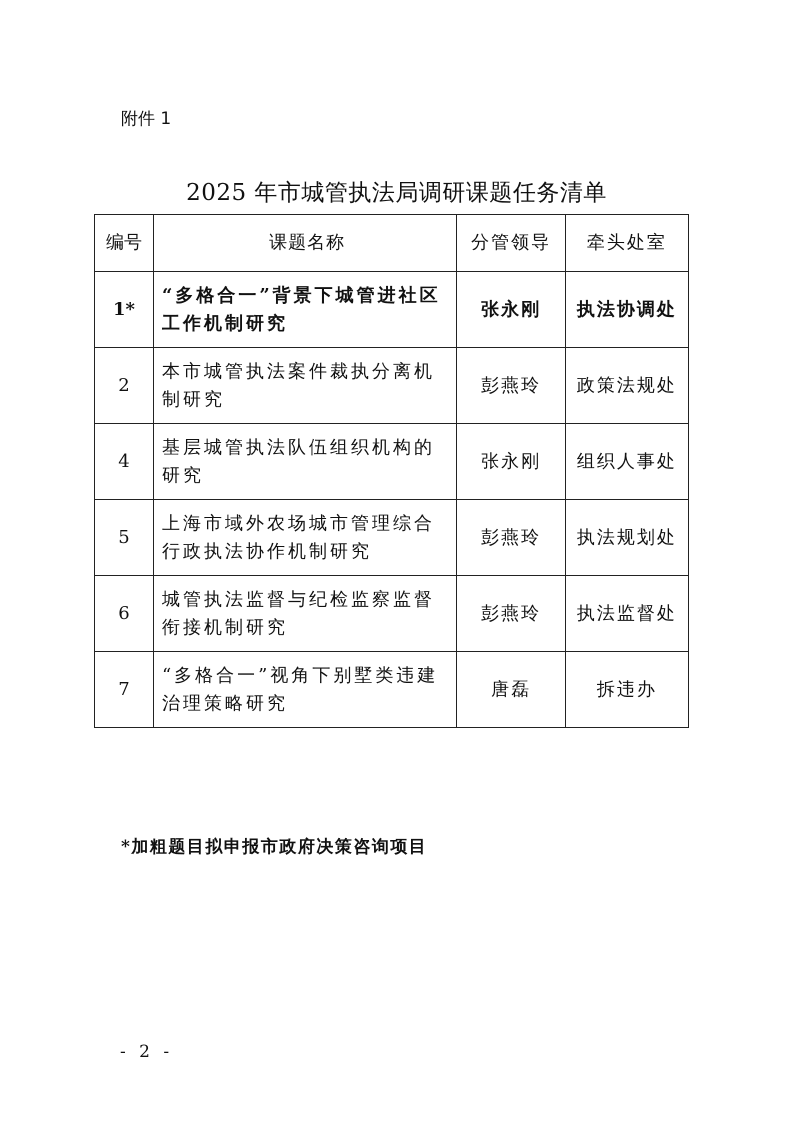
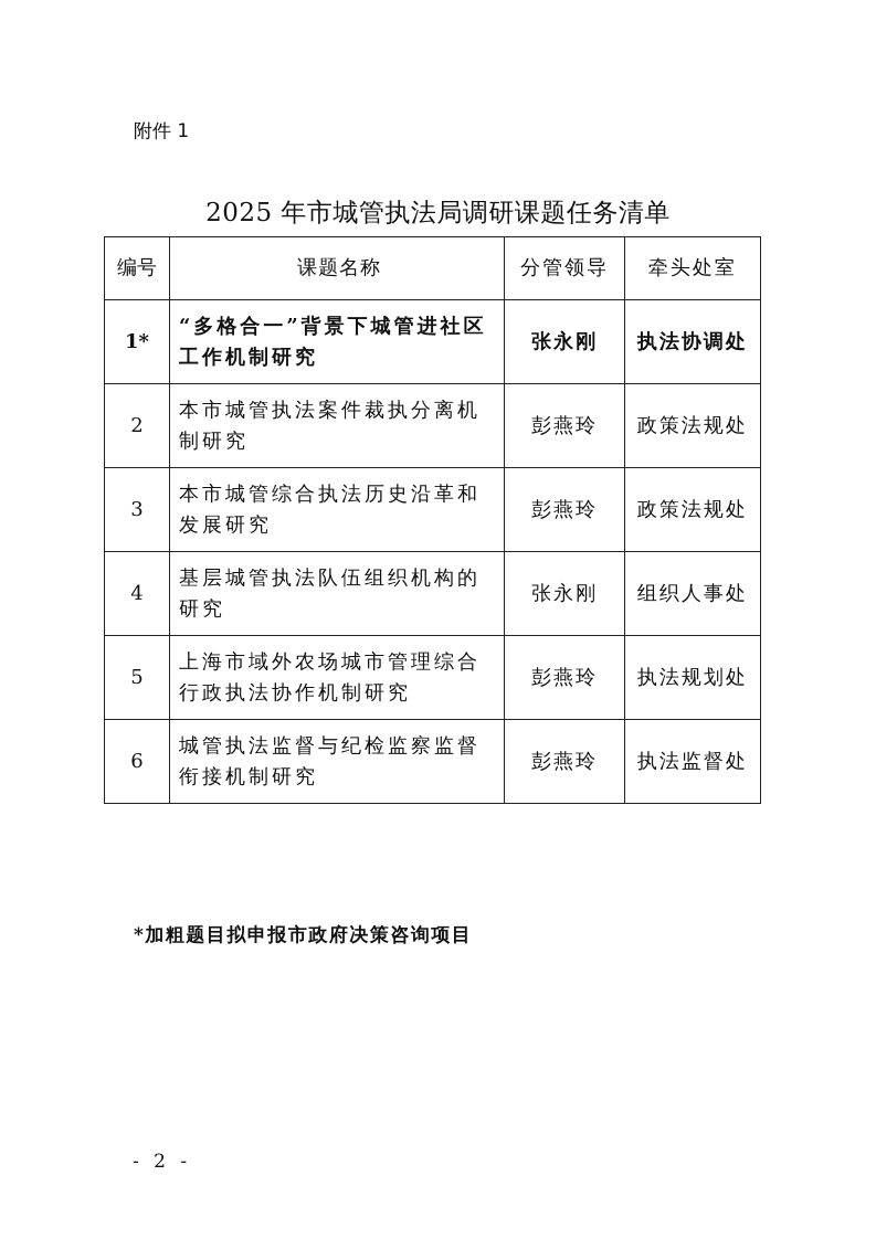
  附件 1
  2025 年市城管执法局调研课题任务清单
  编号	课题名称	分管领导	牵头处室
  1*	“多格合一”背景下城管进社区工作机制研究	张永刚	执法协调处
  2	本市城管执法案件裁执分离机制研究	彭燕玲	政策法规处
+ 3	本市城管综合执法历史沿革和发展研究	彭燕玲	政策法规处
  4	基层城管执法队伍组织机构的研究	张永刚	组织人事处
  5	上海市域外农场城市管理综合行政执法协作机制研究	彭燕玲	执法规划处
  6	城管执法监督与纪检监察监督衔接机制研究	彭燕玲	执法监督处
- 7	“多格合一”视角下别墅类违建治理策略研究	唐磊	拆违办
  *加粗题目拟申报市政府决策咨询项目
  - 2 -
